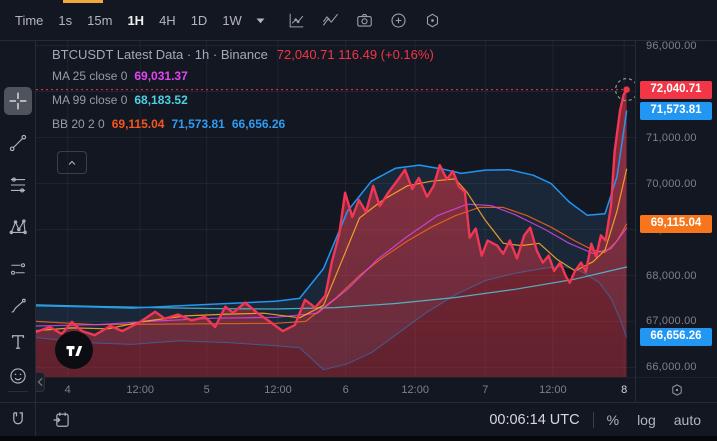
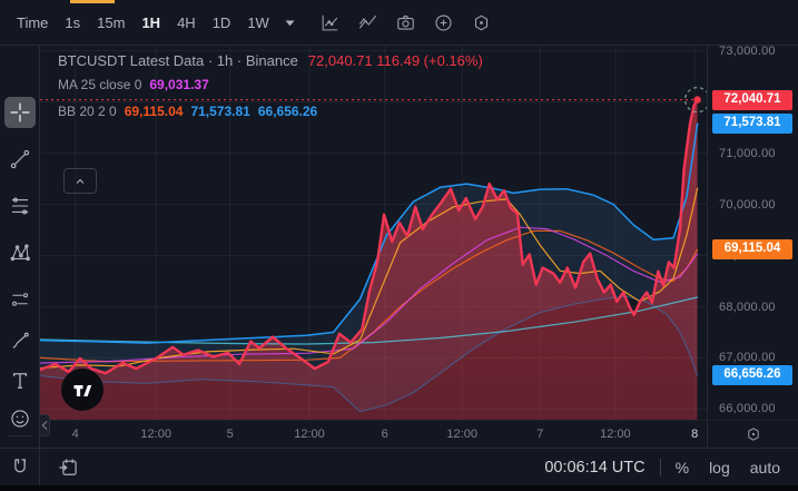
  Time
  1s
  15m
  1H
  4H
  1D
  1W
  BTCUSDT Latest Data · 1h · Binance
  72,040.71 116.49 (+0.16%)
  MA 25 close 0
  69,031.37
- MA 99 close 0
- 68,183.52
  BB 20 2 0
  69,115.04
  71,573.81
  66,656.26
- 96,000.00
+ 73,000.00
  71,000.00
  70,000.00
  68,000.00
  67,000.00
  66,000.00
  72,040.71
  71,573.81
  69,115.04
  66,656.26
  4
  12:00
  5
  12:00
  6
  12:00
  7
  12:00
  8
  00:06:14 UTC
  %
  log
  auto
